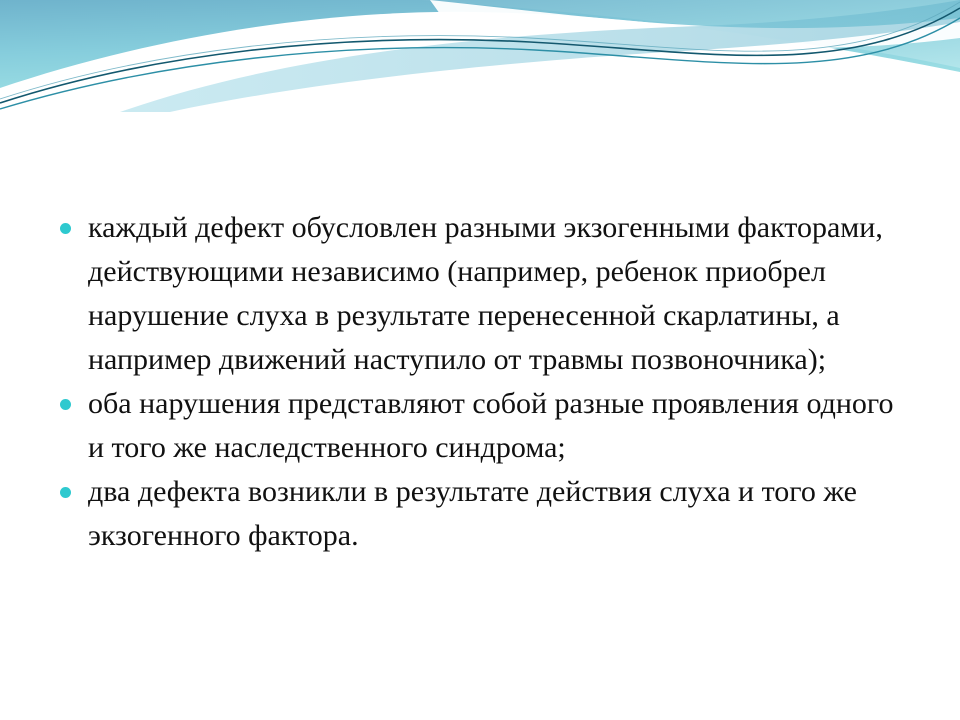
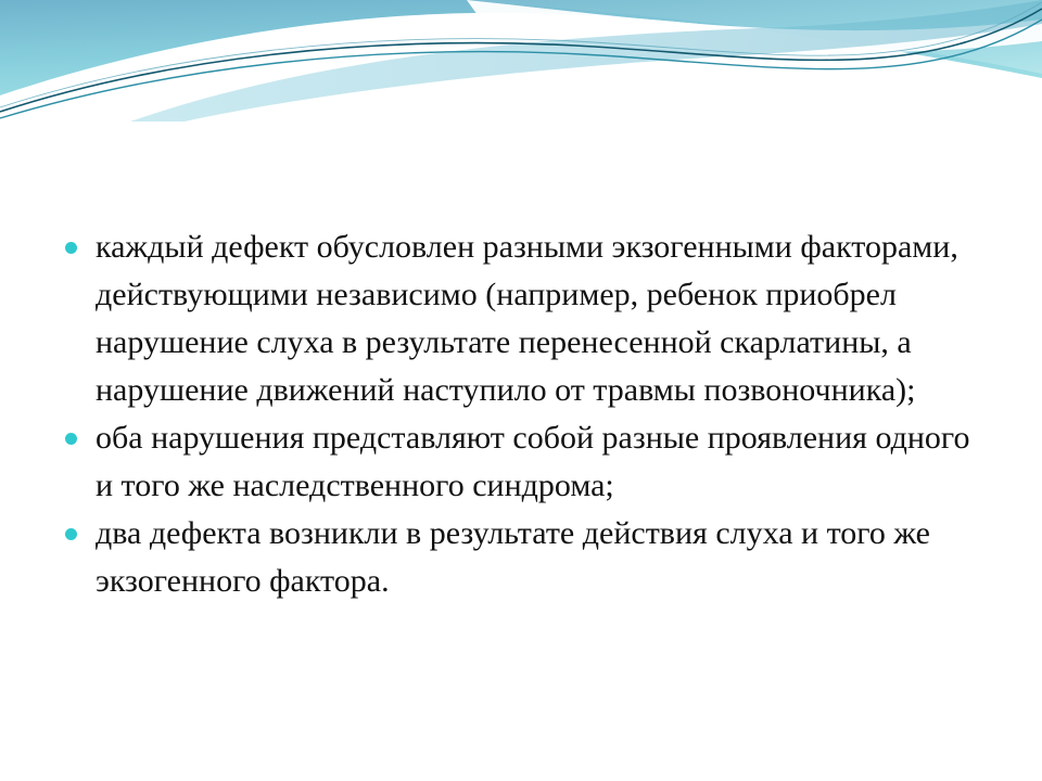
- каждый дефект обусловлен разными экзогенными факторами, действующими независимо (например, ребенок приобрел нарушение слуха в результате перенесенной скарлатины, а например движений наступило от травмы позвоночника);
+ каждый дефект обусловлен разными экзогенными факторами, действующими независимо (например, ребенок приобрел нарушение слуха в результате перенесенной скарлатины, а нарушение движений наступило от травмы позвоночника);
  оба нарушения представляют собой разные проявления одного и того же наследственного синдрома;
  два дефекта возникли в результате действия слуха и того же экзогенного фактора.
